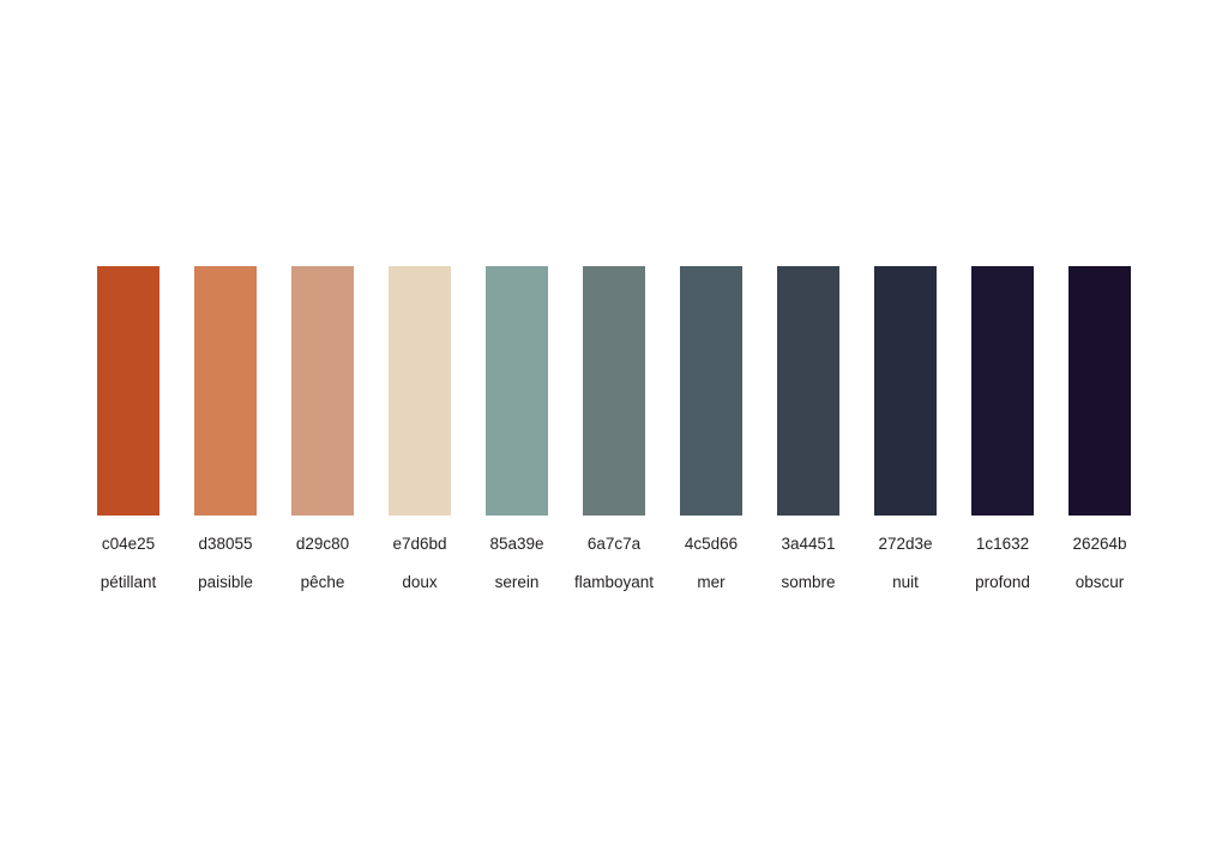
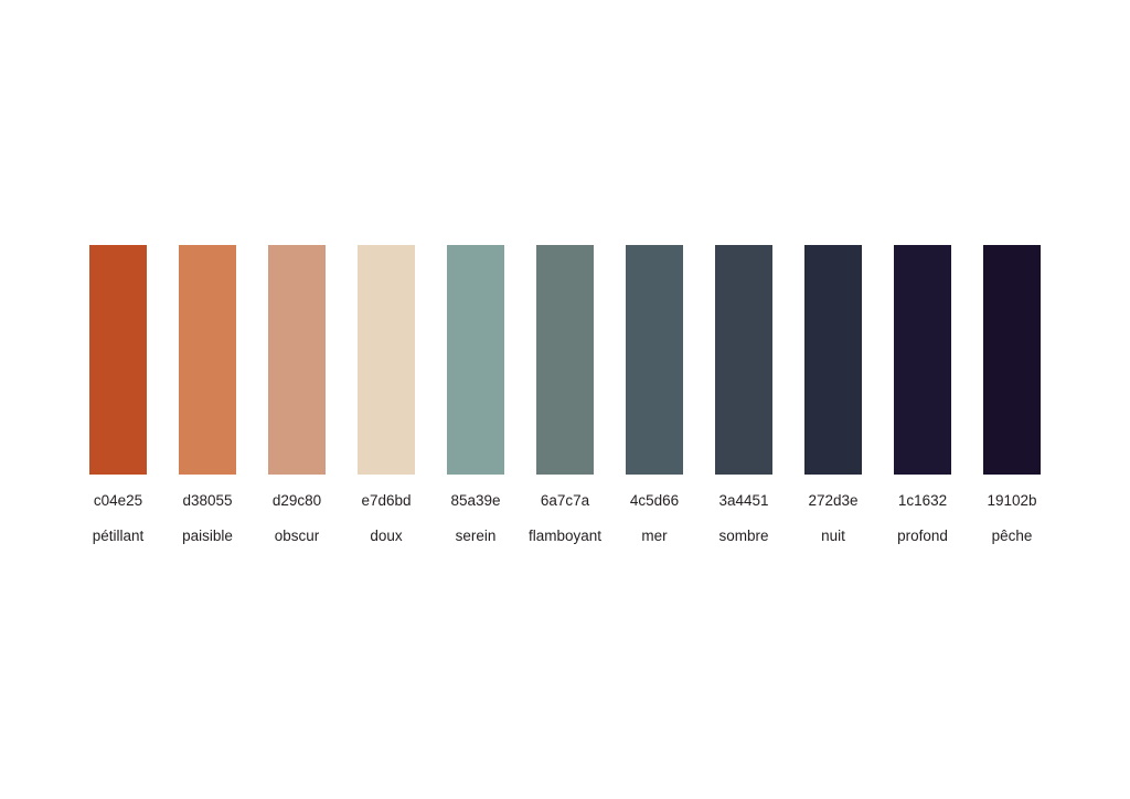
  c04e25
  pétillant
  d38055
  paisible
  d29c80
- pêche
+ obscur
  e7d6bd
  doux
  85a39e
  serein
  6a7c7a
  flamboyant
  4c5d66
  mer
  3a4451
  sombre
  272d3e
  nuit
  1c1632
  profond
- 26264b
+ 19102b
- obscur
+ pêche
